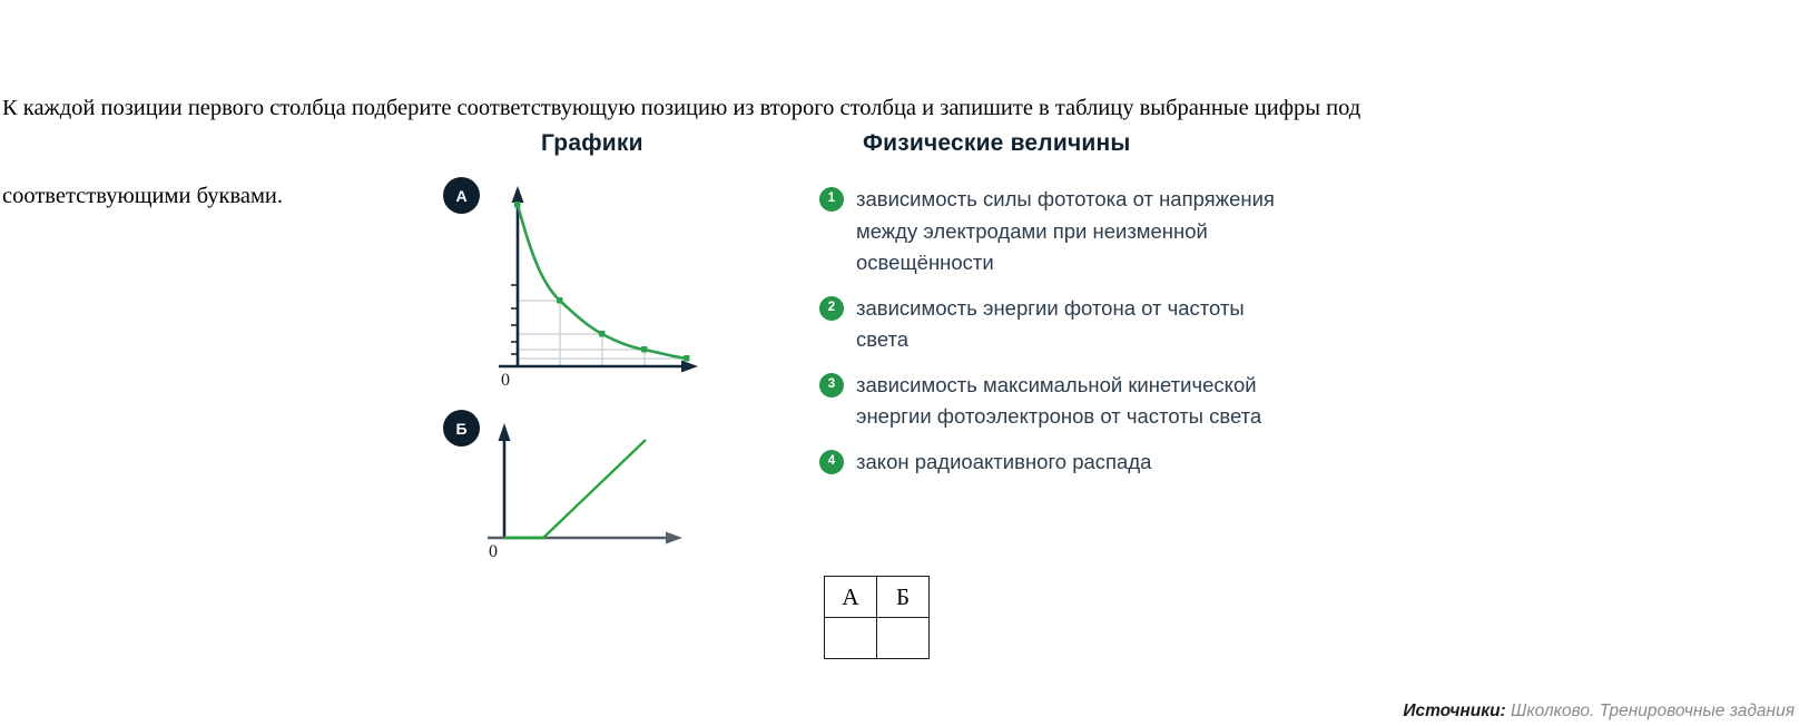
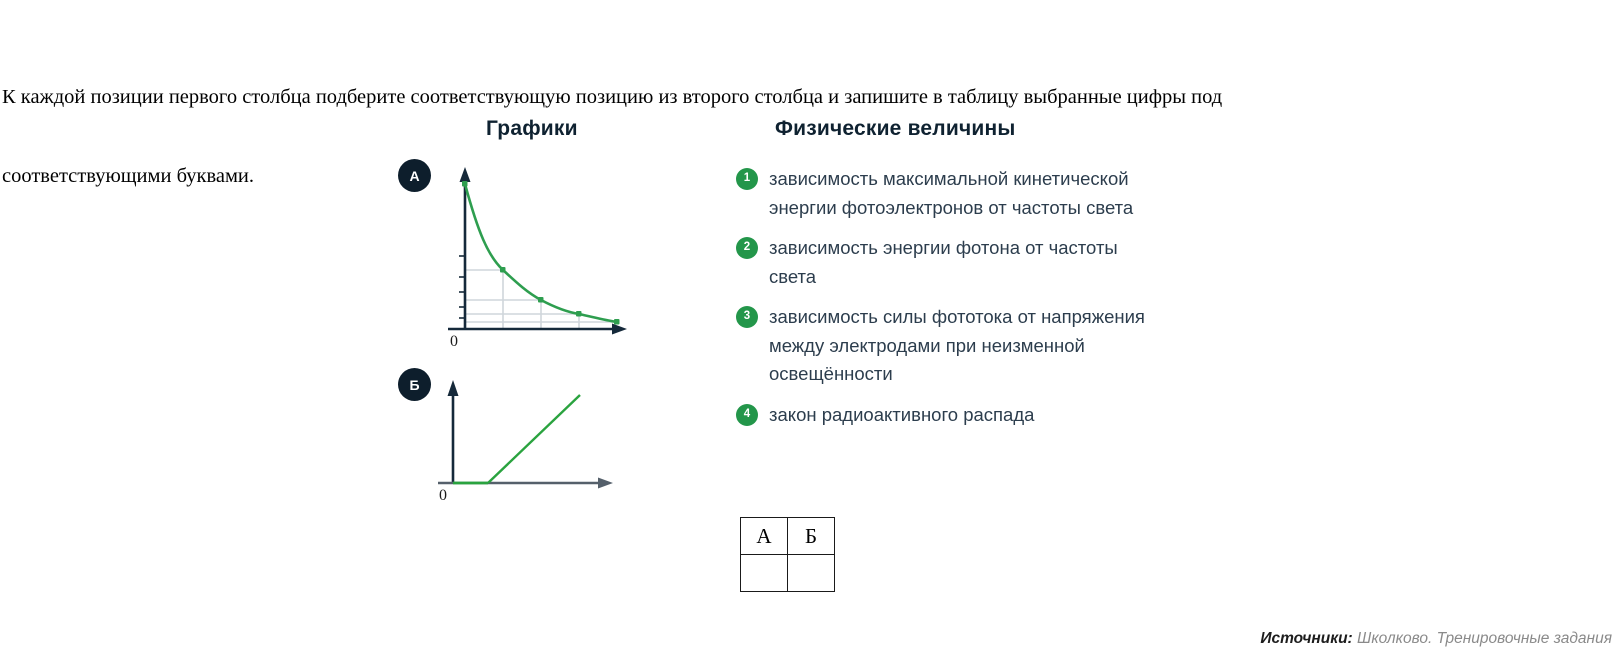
  К каждой позиции первого столбца подберите соответствующую позицию из второго столбца и запишите в таблицу выбранные цифры под
  соответствующими буквами.
  Графики
  Физические величины
  А
  0
  Б
  0
  1
- зависимость силы фототока от напряжения между электродами при неизменной освещённости
+ зависимость максимальной кинетической энергии фотоэлектронов от частоты света
  2
  зависимость энергии фотона от частоты света
  3
- зависимость максимальной кинетической энергии фотоэлектронов от частоты света
+ зависимость силы фототока от напряжения между электродами при неизменной освещённости
  4
  закон радиоактивного распада
  А	Б
  Источники: Школково. Тренировочные задания
